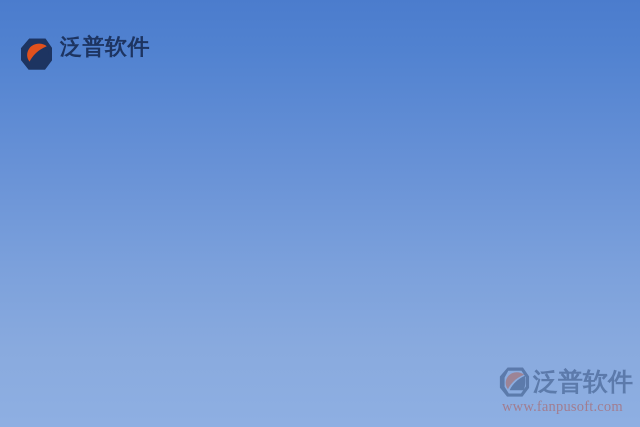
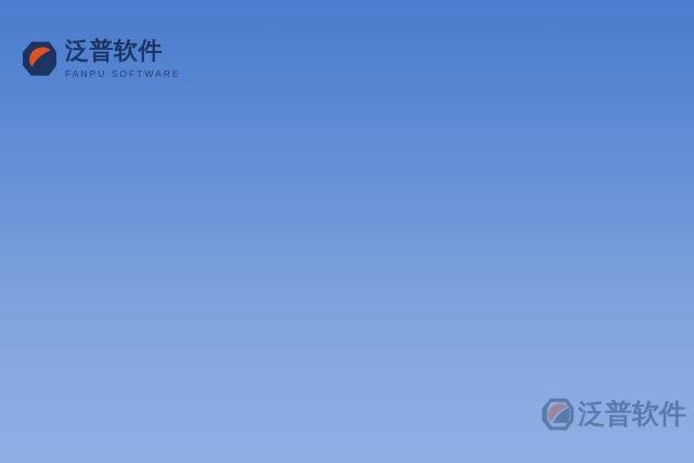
  泛普软件
+ FANPU SOFTWARE
  泛普软件
- www.fanpusoft.com
